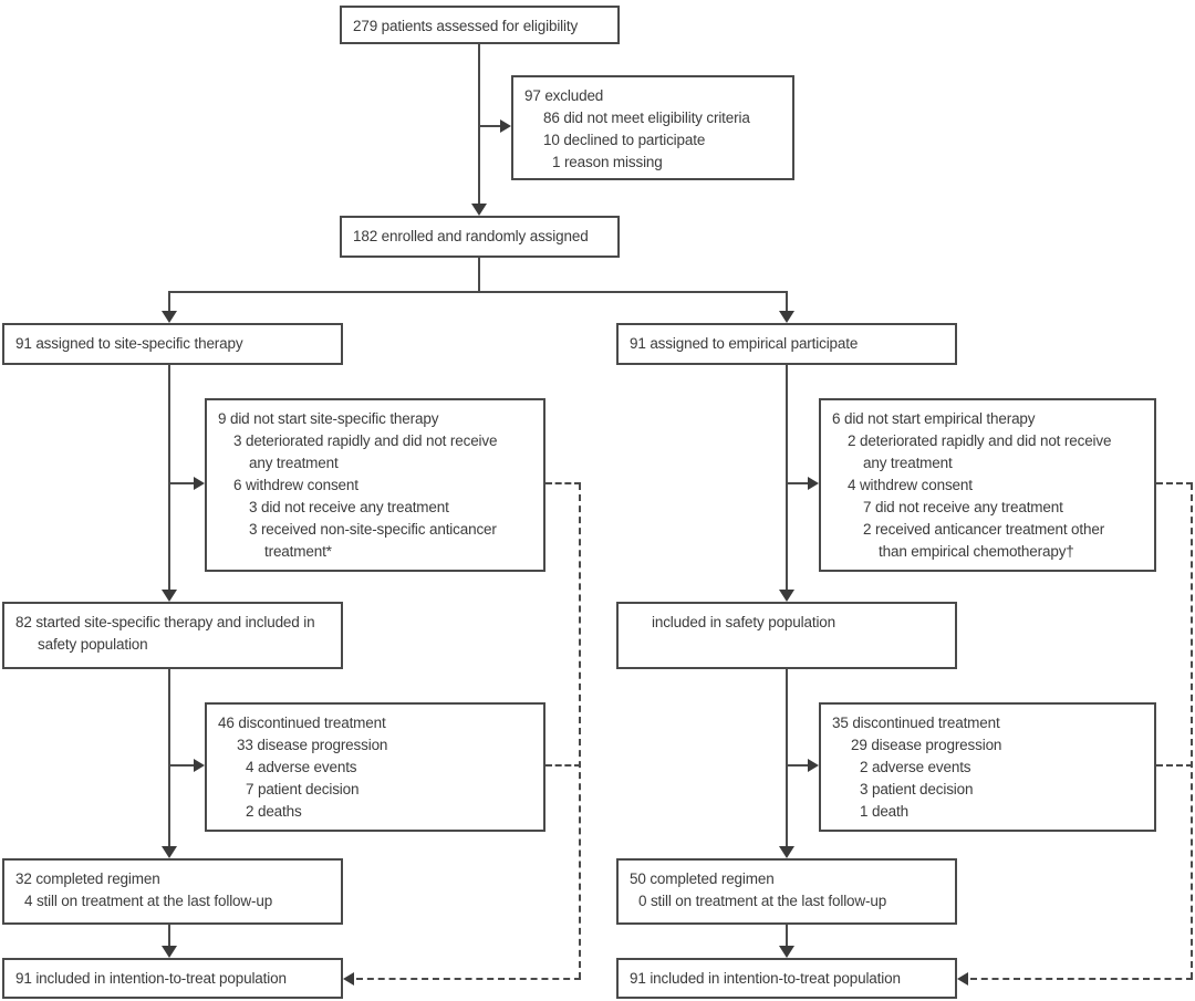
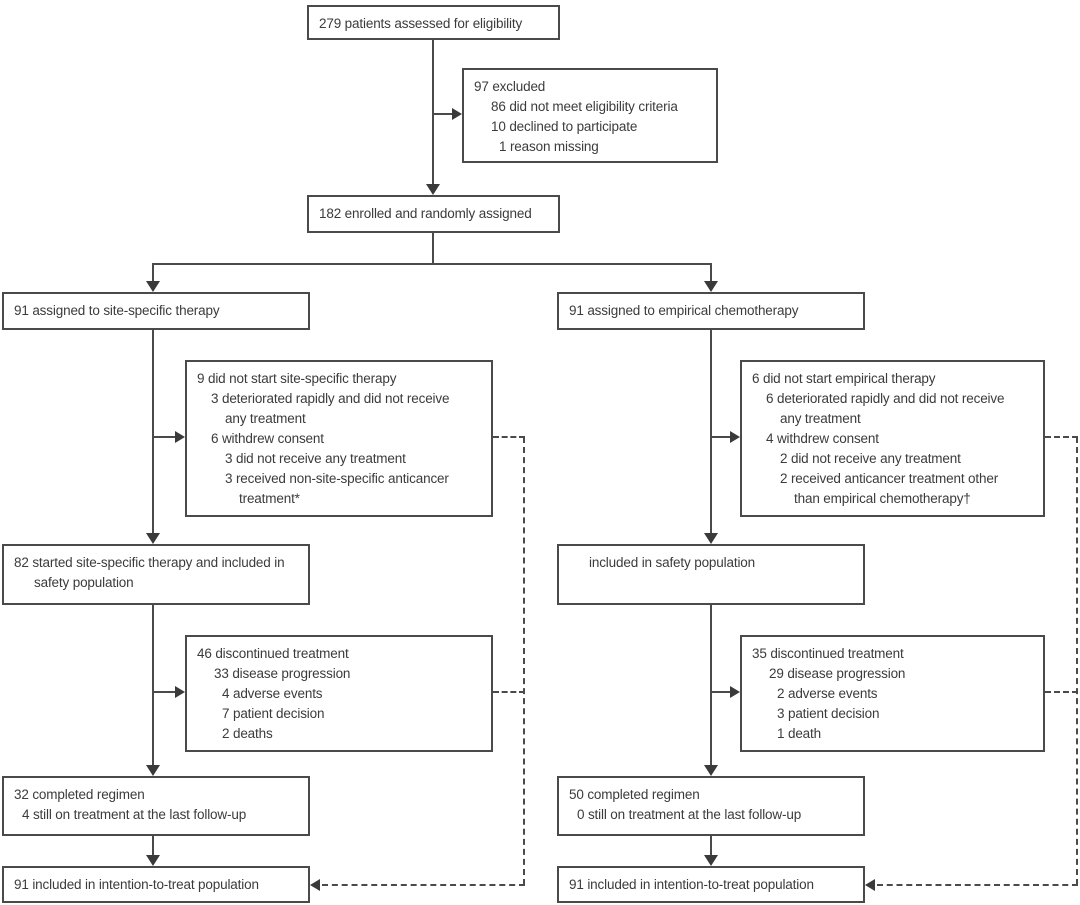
  279 patients assessed for eligibility
  97 excluded
  86 did not meet eligibility criteria
  10 declined to participate
  1 reason missing
  182 enrolled and randomly assigned
  91 assigned to site-specific therapy
- 91 assigned to empirical participate
+ 91 assigned to empirical chemotherapy
  9 did not start site-specific therapy
  3 deteriorated rapidly and did not receive
  any treatment
  6 withdrew consent
  3 did not receive any treatment
  3 received non-site-specific anticancer
  treatment*
  6 did not start empirical therapy
- 2 deteriorated rapidly and did not receive
+ 6 deteriorated rapidly and did not receive
  any treatment
  4 withdrew consent
- 7 did not receive any treatment
+ 2 did not receive any treatment
  2 received anticancer treatment other
  than empirical chemotherapy†
  82 started site-specific therapy and included in
  safety population
  included in safety population
  46 discontinued treatment
  33 disease progression
  4 adverse events
  7 patient decision
  2 deaths
  35 discontinued treatment
  29 disease progression
  2 adverse events
  3 patient decision
  1 death
  32 completed regimen
  4 still on treatment at the last follow-up
  50 completed regimen
  0 still on treatment at the last follow-up
  91 included in intention-to-treat population
  91 included in intention-to-treat population
